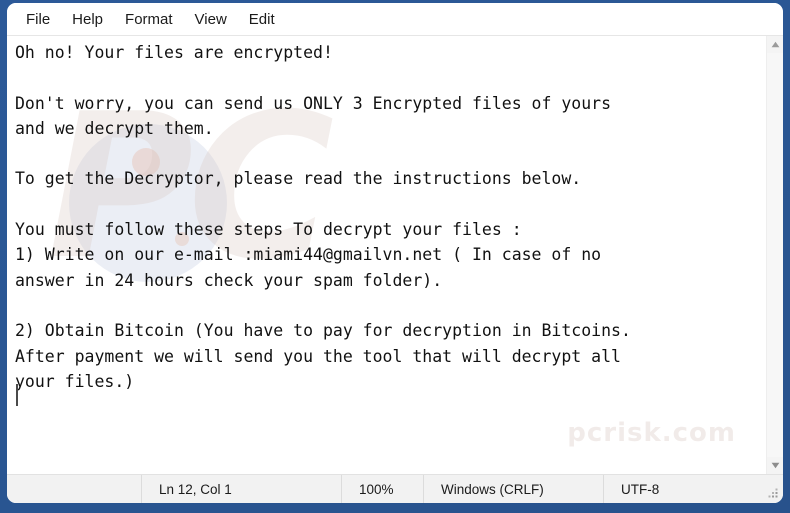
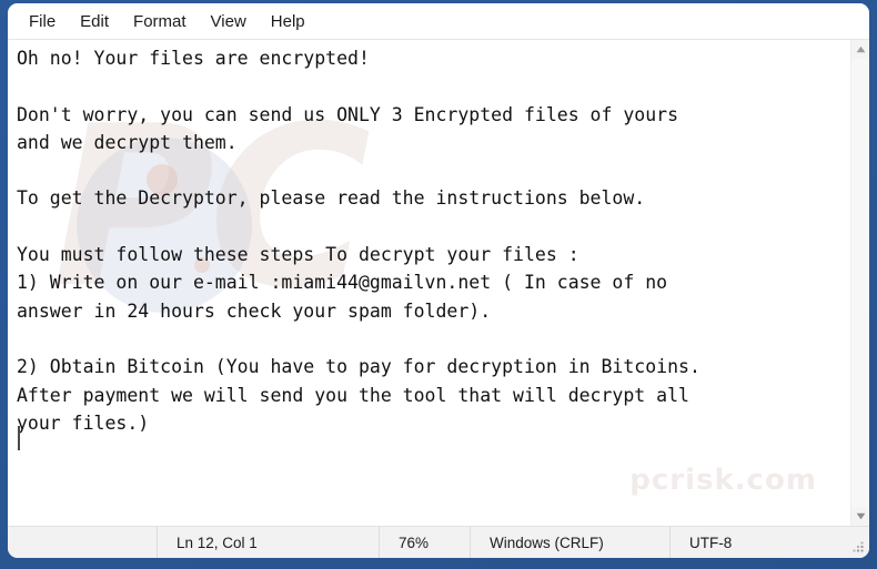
  File
- Help
+ Edit
  Format
  View
- Edit
+ Help
  PC
  Oh no! Your files are encrypted!
  Don't worry, you can send us ONLY 3 Encrypted files of yours
  and we decrypt them.
  To get the Decryptor, please read the instructions below.
  You must follow these steps To decrypt your files :
  1) Write on our e-mail :miami44@gmailvn.net ( In case of no
  answer in 24 hours check your spam folder).
  2) Obtain Bitcoin (You have to pay for decryption in Bitcoins.
  After payment we will send you the tool that will decrypt all
  your files.)
  Ln 12, Col 1
- 100%
+ 76%
  Windows (CRLF)
  UTF-8
